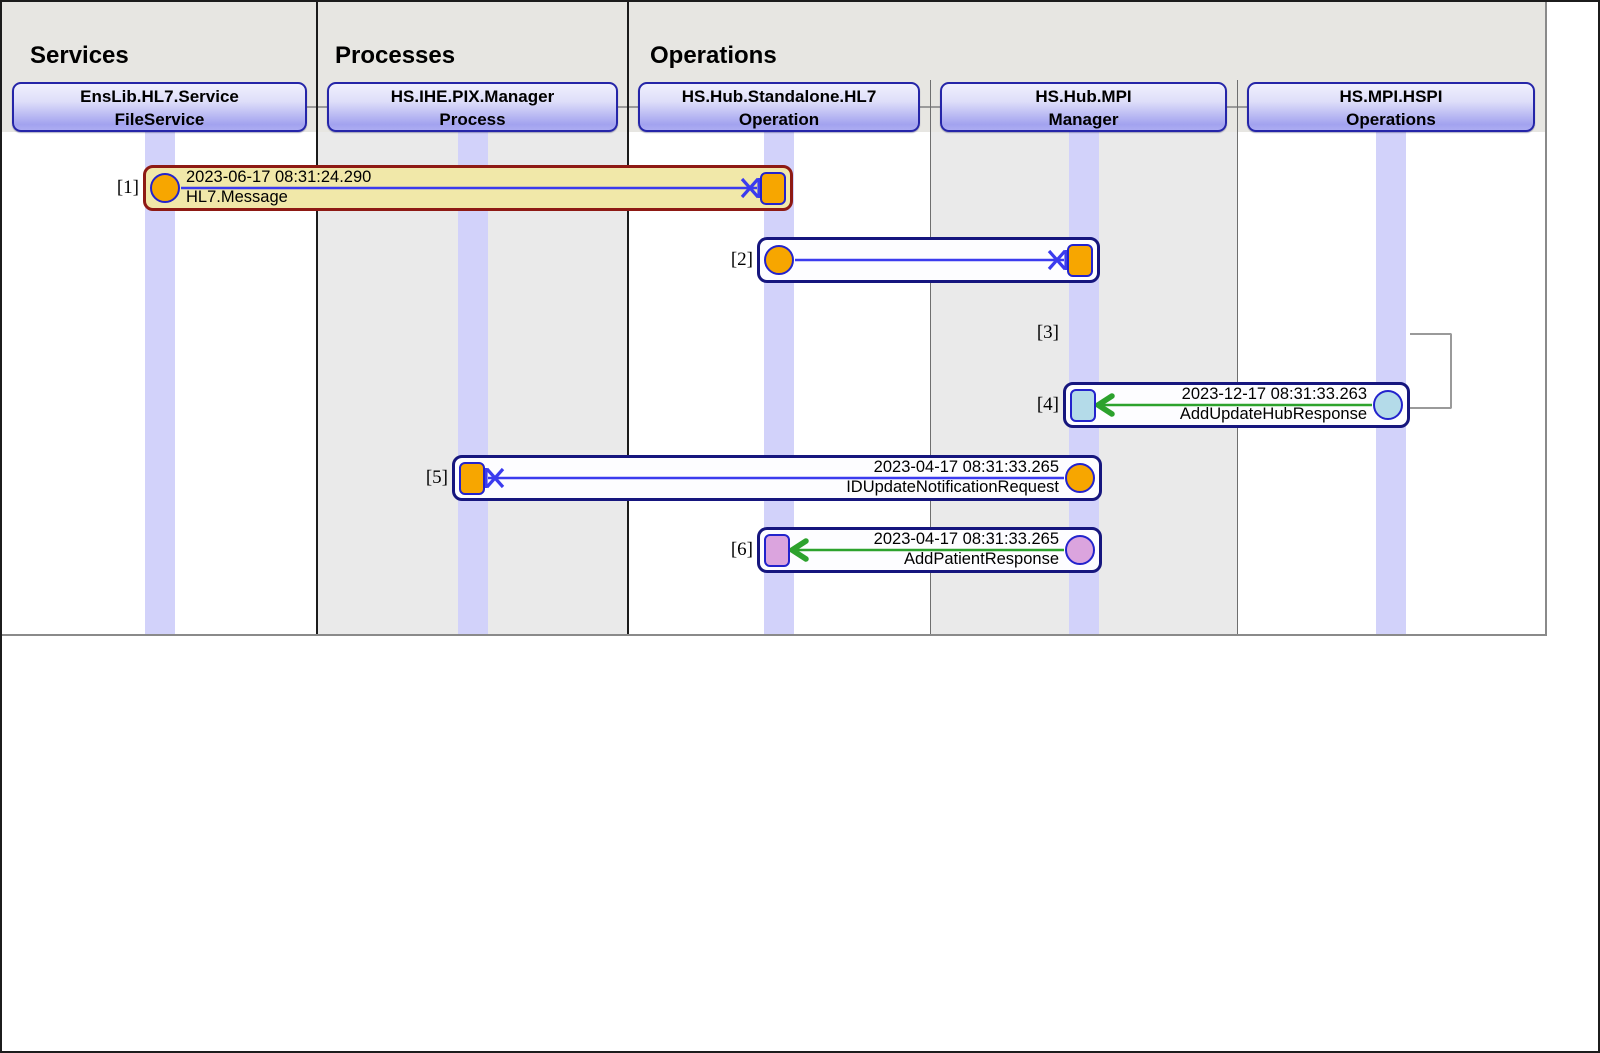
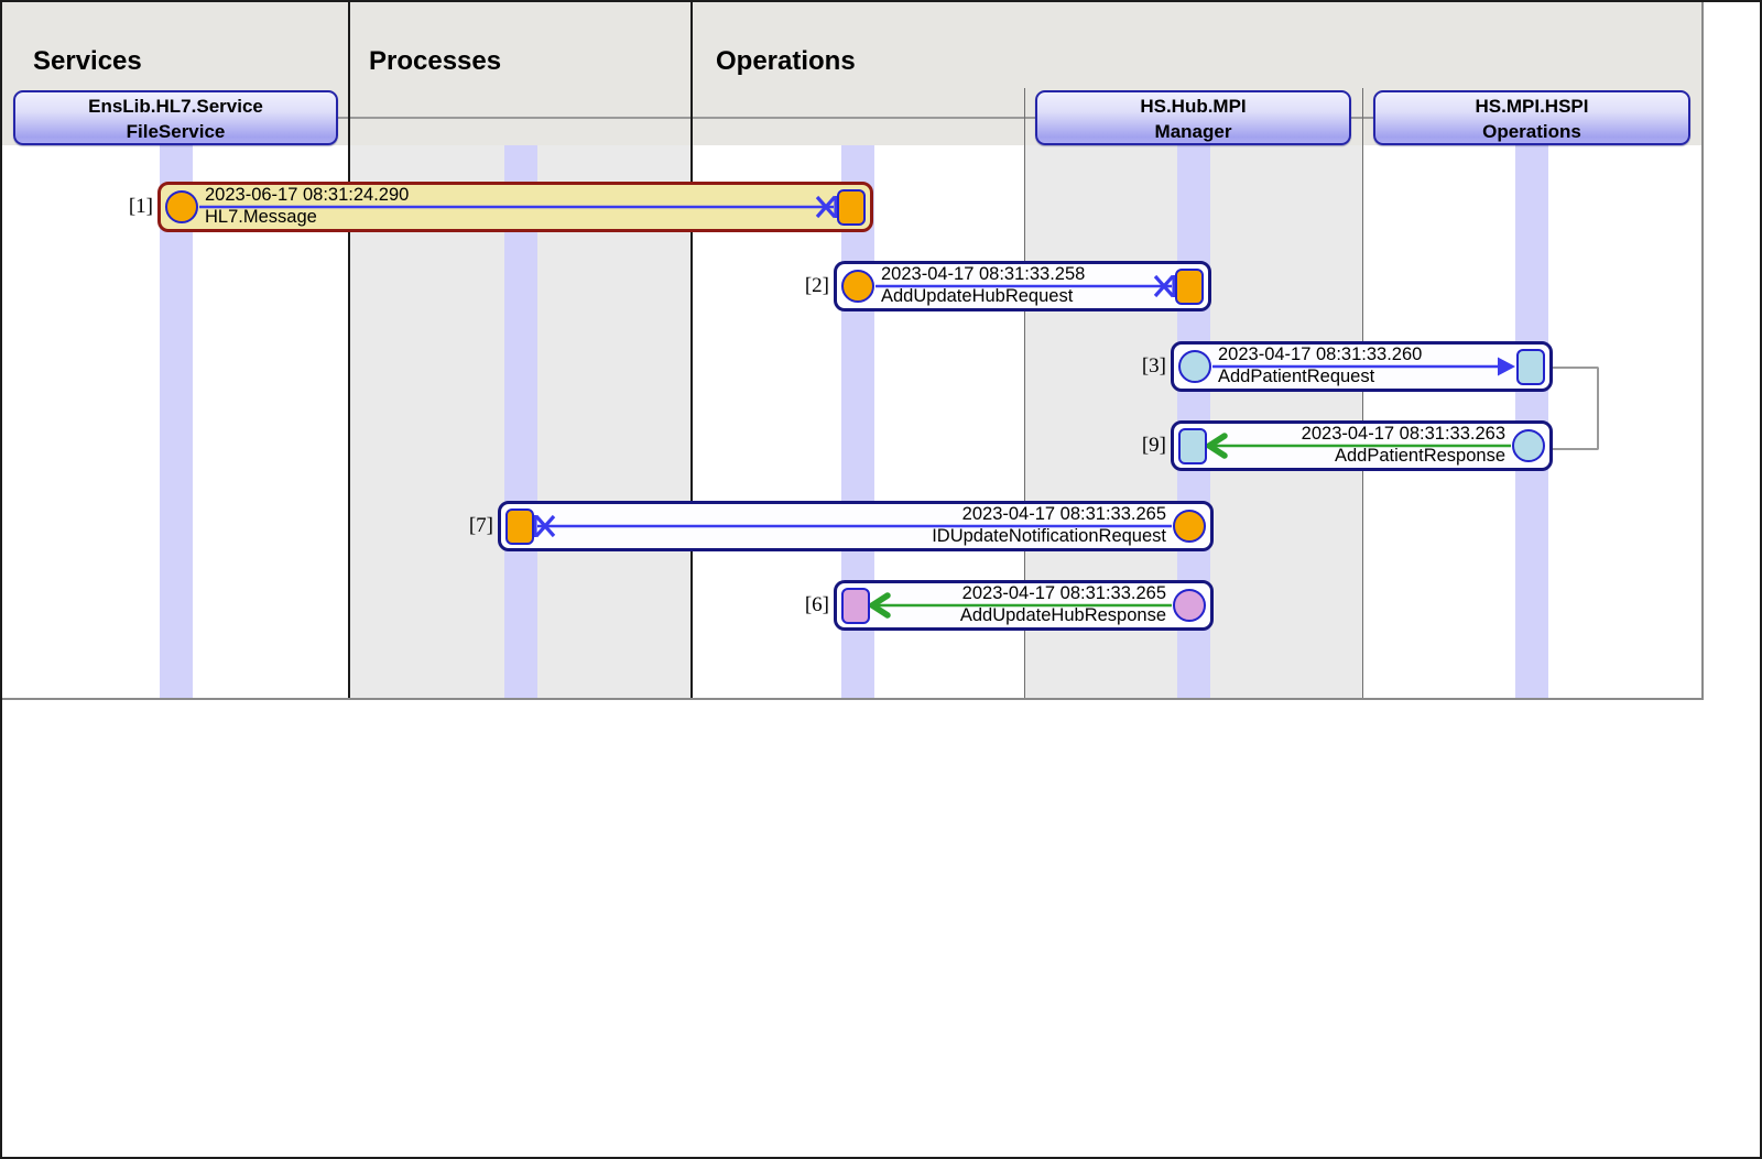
  EnsLib.HL7.Service
  FileService
- HS.IHE.PIX.Manager
- Process
- HS.Hub.Standalone.HL7
- Operation
  HS.Hub.MPI
  Manager
  HS.MPI.HSPI
  Operations
  Services
  Processes
  Operations
  [1]
  2023-06-17 08:31:24.290
  HL7.Message
  [2]
+ 2023-04-17 08:31:33.258
+ AddUpdateHubRequest
  [3]
+ 2023-04-17 08:31:33.260
+ AddPatientRequest
- [4]
+ [9]
- 2023-12-17 08:31:33.263
+ 2023-04-17 08:31:33.263
- AddUpdateHubResponse
+ AddPatientResponse
- [5]
+ [7]
  2023-04-17 08:31:33.265
  IDUpdateNotificationRequest
  [6]
  2023-04-17 08:31:33.265
- AddPatientResponse
+ AddUpdateHubResponse
